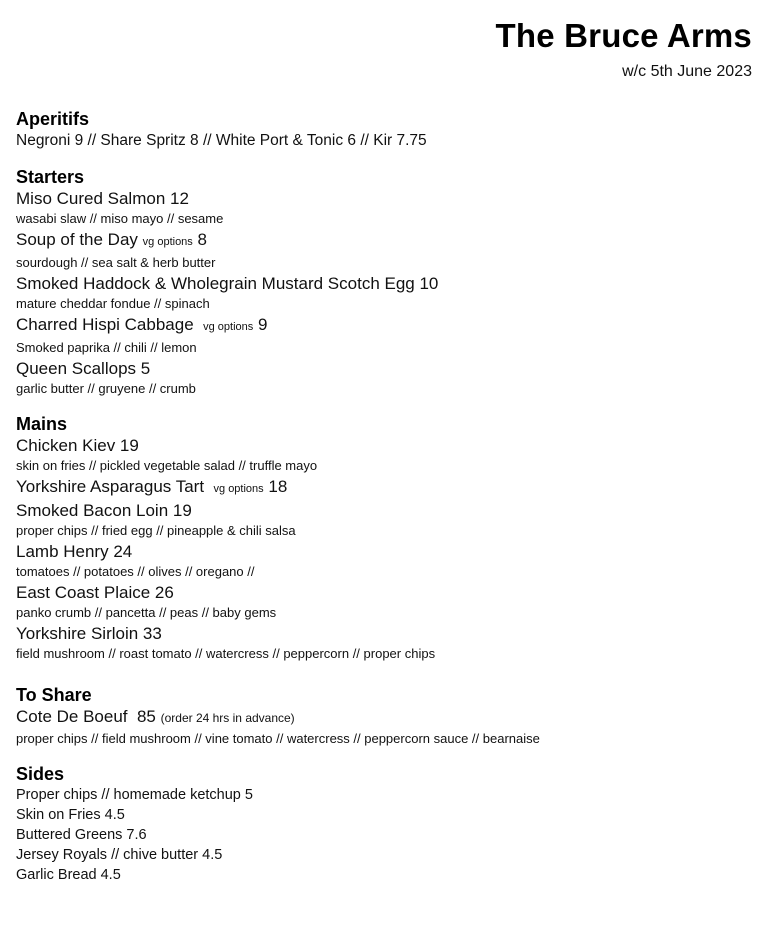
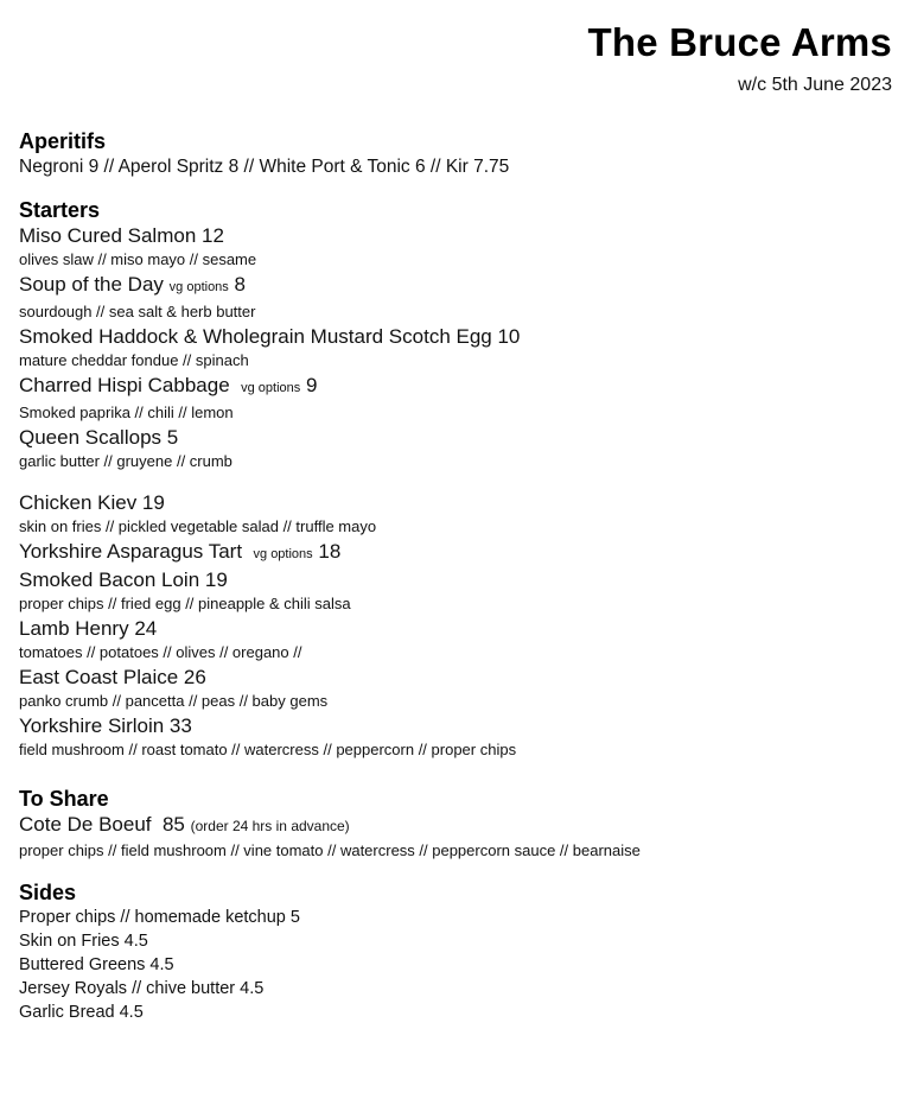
  The Bruce Arms
  w/c 5th June 2023
  Aperitifs
- Negroni 9 // Share Spritz 8 // White Port & Tonic 6 // Kir 7.75
+ Negroni 9 // Aperol Spritz 8 // White Port & Tonic 6 // Kir 7.75
  Starters
  Miso Cured Salmon 12
- wasabi slaw // miso mayo // sesame
+ olives slaw // miso mayo // sesame
  Soup of the Day vg options 8
  sourdough // sea salt & herb butter
  Smoked Haddock & Wholegrain Mustard Scotch Egg 10
  mature cheddar fondue // spinach
  Charred Hispi Cabbage vg options 9
  Smoked paprika // chili // lemon
  Queen Scallops 5
  garlic butter // gruyene // crumb
- Mains
  Chicken Kiev 19
  skin on fries // pickled vegetable salad // truffle mayo
  Yorkshire Asparagus Tart vg options 18
  Smoked Bacon Loin 19
  proper chips // fried egg // pineapple & chili salsa
  Lamb Henry 24
  tomatoes // potatoes // olives // oregano //
  East Coast Plaice 26
  panko crumb // pancetta // peas // baby gems
  Yorkshire Sirloin 33
  field mushroom // roast tomato // watercress // peppercorn // proper chips
  To Share
  Cote De Boeuf 85 (order 24 hrs in advance)
  proper chips // field mushroom // vine tomato // watercress // peppercorn sauce // bearnaise
  Sides
  Proper chips // homemade ketchup 5
  Skin on Fries 4.5
- Buttered Greens 7.6
+ Buttered Greens 4.5
  Jersey Royals // chive butter 4.5
  Garlic Bread 4.5
